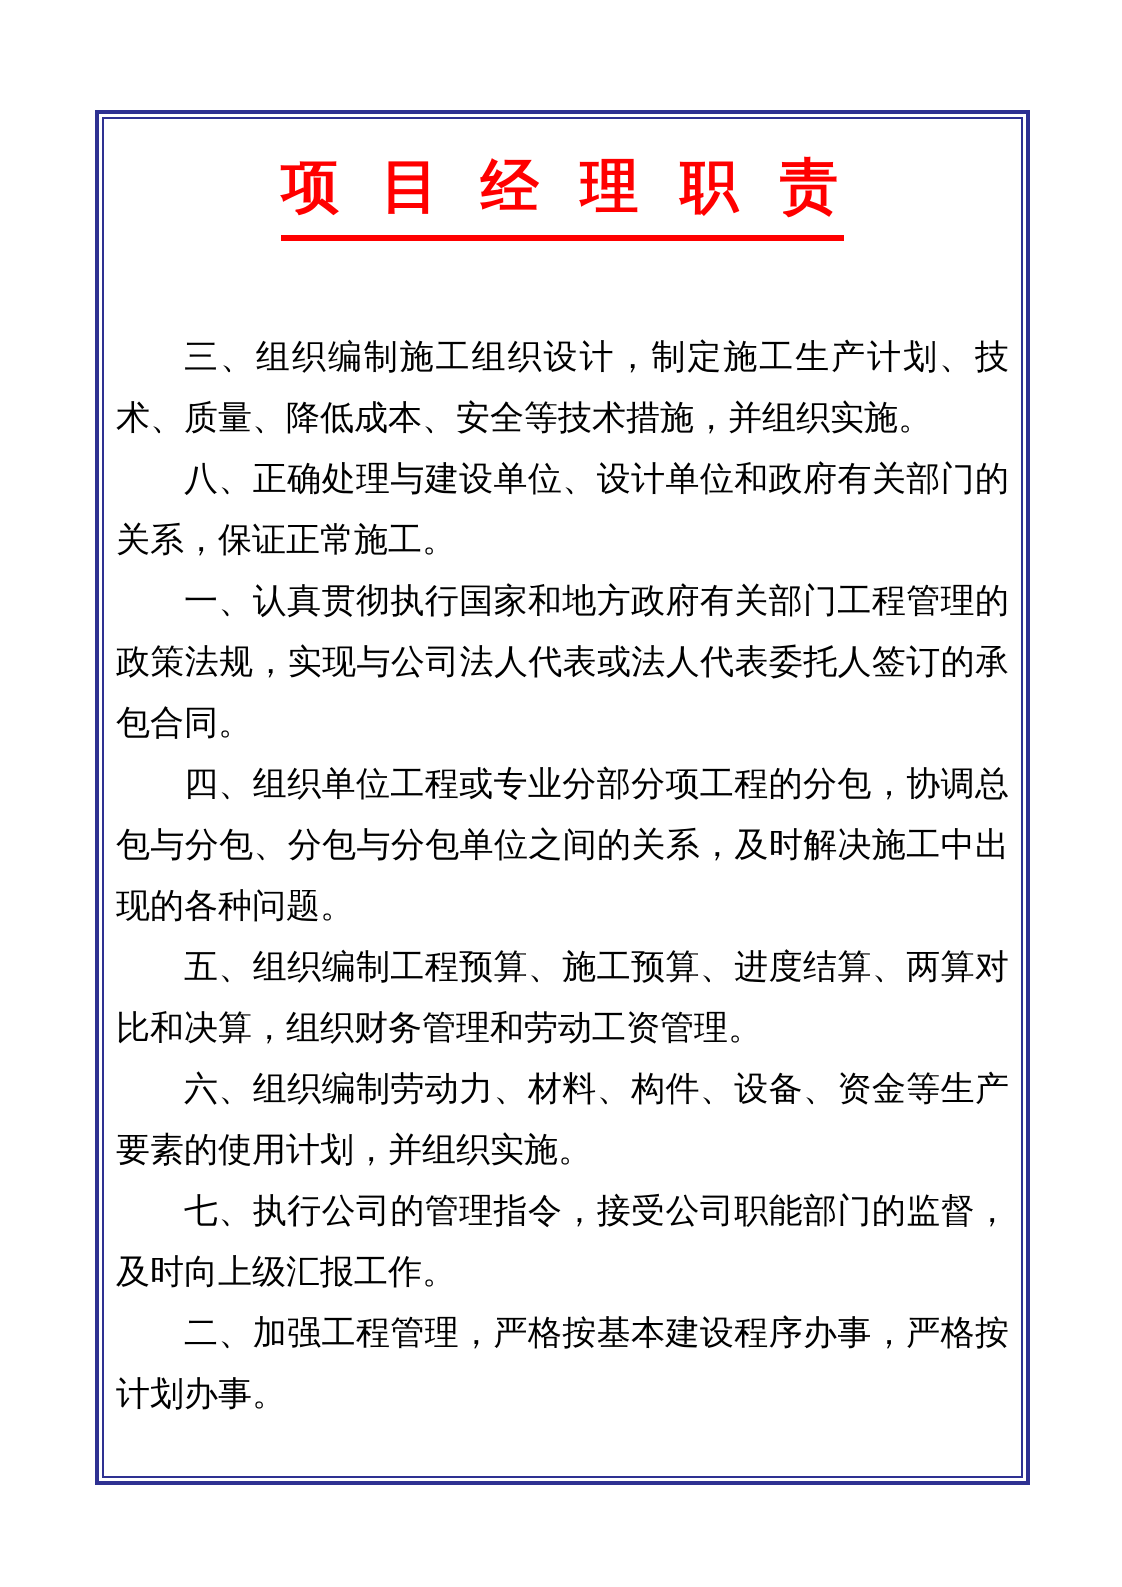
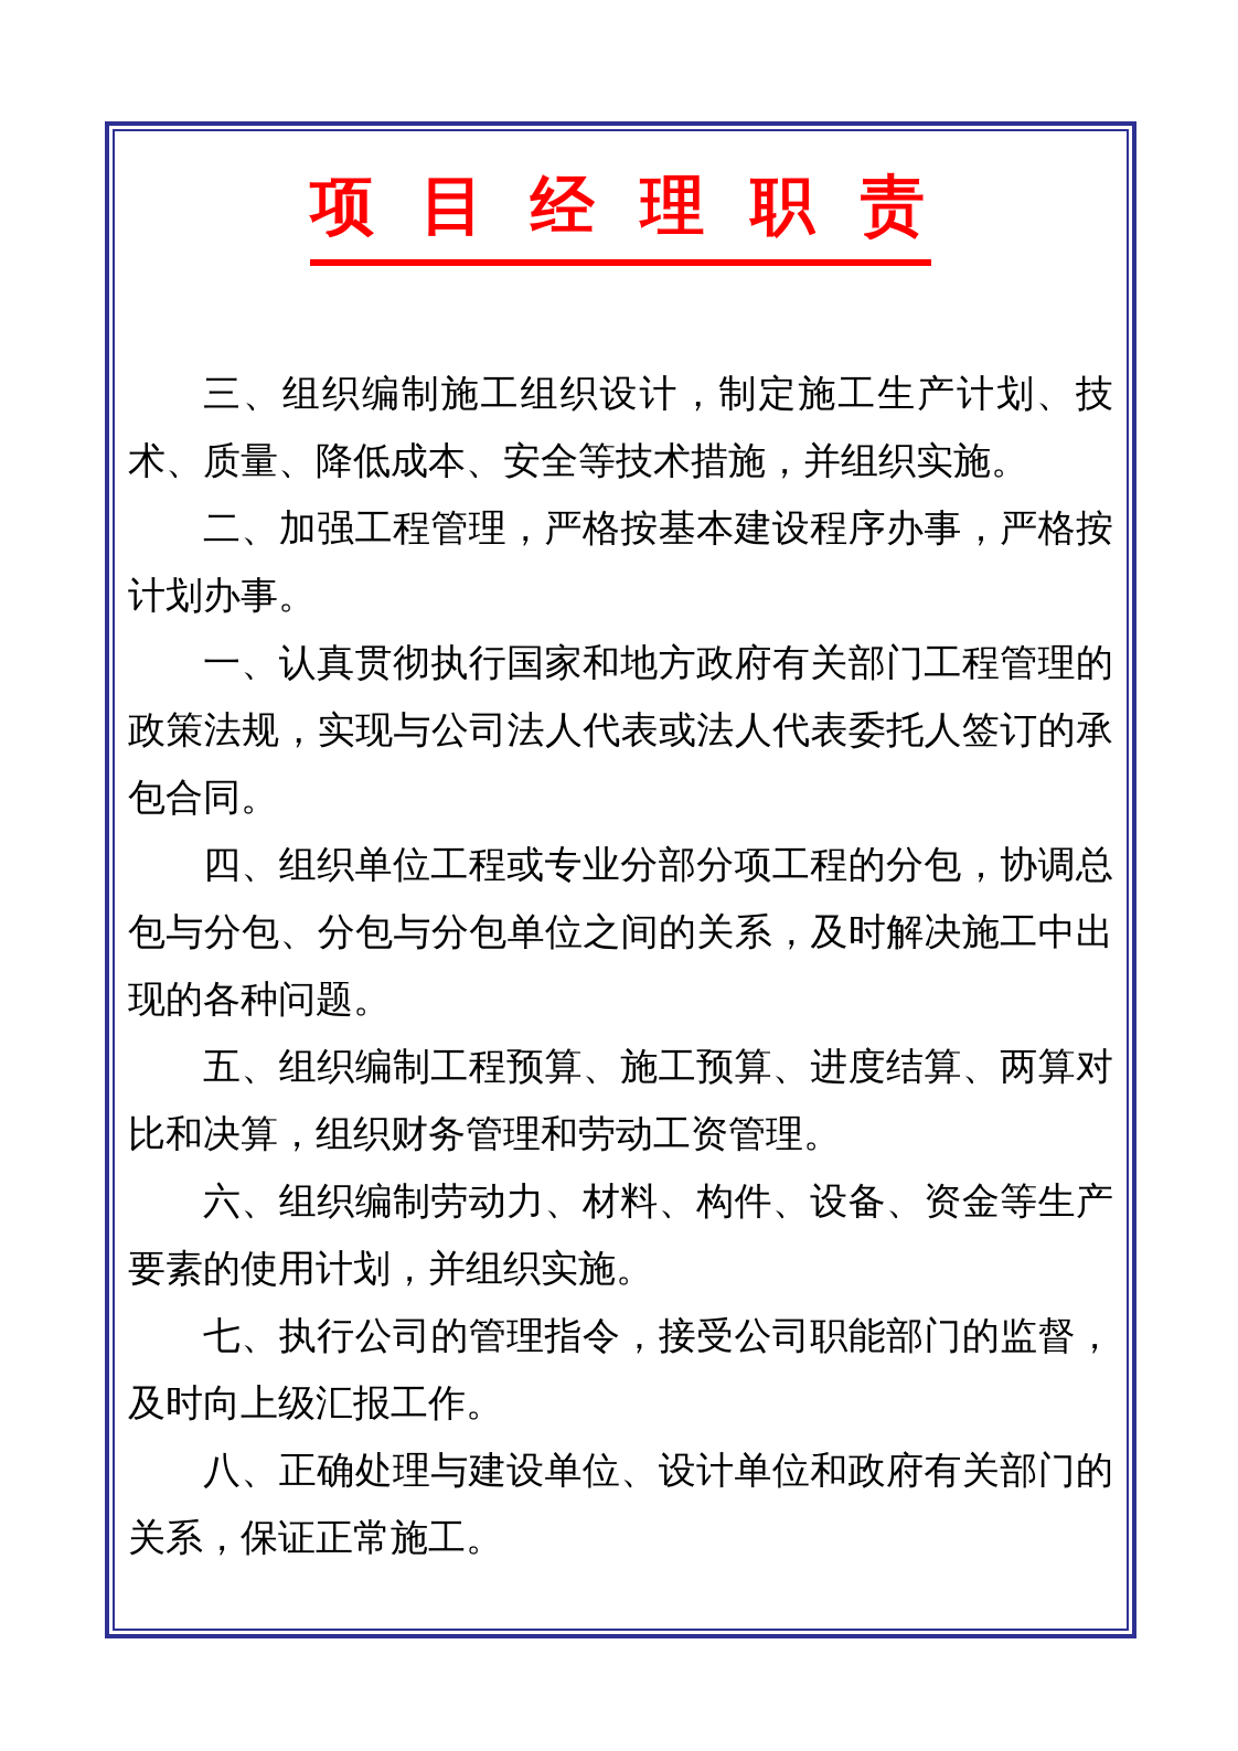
  项目经理职责
  三、组织编制施工组织设计，制定施工生产计划、技术、质量、降低成本、安全等技术措施，并组织实施。
- 八、正确处理与建设单位、设计单位和政府有关部门的关系，保证正常施工。
+ 二、加强工程管理，严格按基本建设程序办事，严格按计划办事。
  一、认真贯彻执行国家和地方政府有关部门工程管理的政策法规，实现与公司法人代表或法人代表委托人签订的承包合同。
  四、组织单位工程或专业分部分项工程的分包，协调总包与分包、分包与分包单位之间的关系，及时解决施工中出现的各种问题。
  五、组织编制工程预算、施工预算、进度结算、两算对比和决算，组织财务管理和劳动工资管理。
  六、组织编制劳动力、材料、构件、设备、资金等生产要素的使用计划，并组织实施。
  七、执行公司的管理指令，接受公司职能部门的监督，及时向上级汇报工作。
- 二、加强工程管理，严格按基本建设程序办事，严格按计划办事。
+ 八、正确处理与建设单位、设计单位和政府有关部门的关系，保证正常施工。
